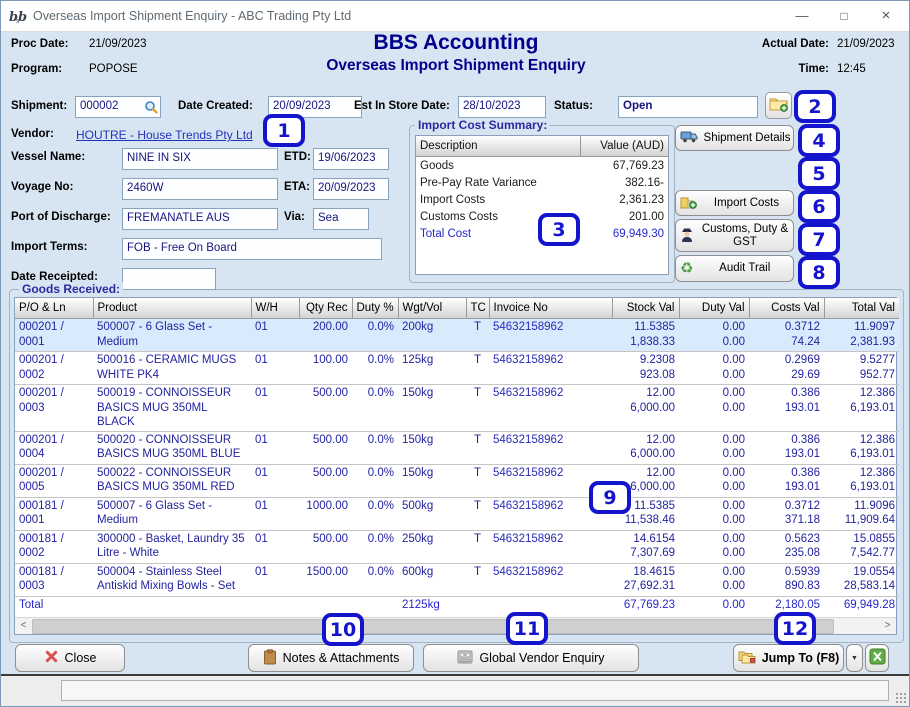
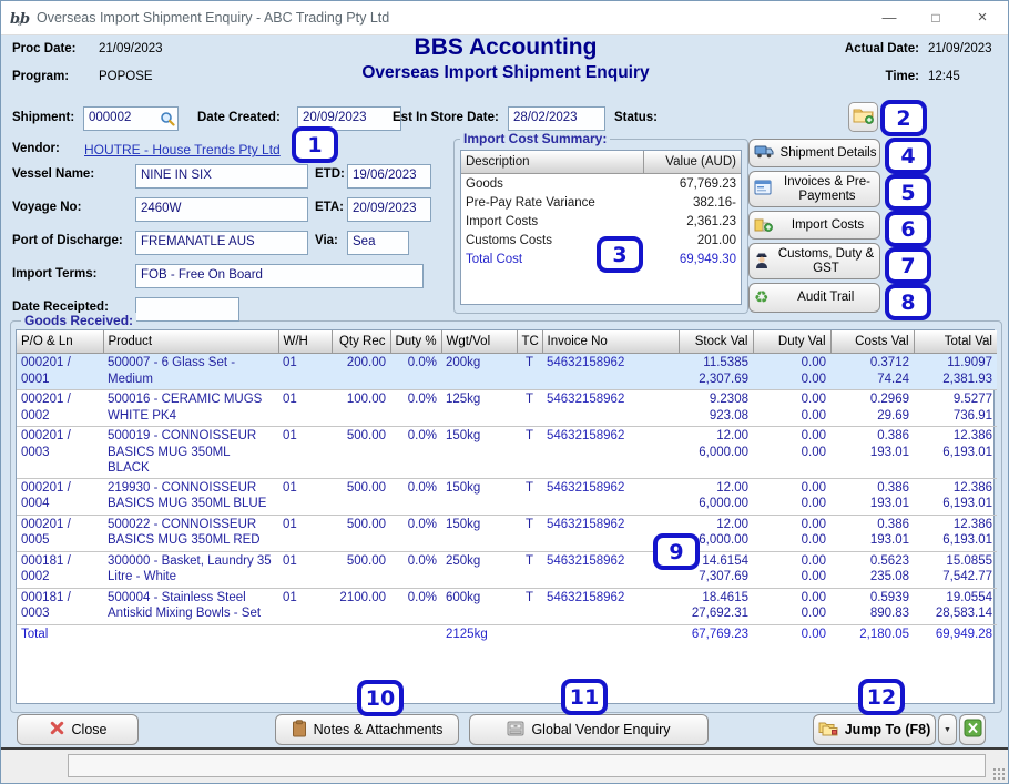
  b
  s
  b
  Overseas Import Shipment Enquiry - ABC Trading Pty Ltd
  —
  □
  ×
  Proc Date:
  21/09/2023
  Program:
  POPOSE
  BBS Accounting
  Overseas Import Shipment Enquiry
  Actual Date:
  21/09/2023
  Time:
  12:45
  Shipment:
  000002
  Date Created:
  20/09/2023
  Est In Store Date:
- 28/10/2023
+ 28/02/2023
  Status:
- Open
  Vendor:
  HOUTRE - House Trends Pty Ltd
  Vessel Name:
  NINE IN SIX
  ETD:
  19/06/2023
  Voyage No:
  2460W
  ETA:
  20/09/2023
  Port of Discharge:
  FREMANATLE AUS
  Via:
  Sea
  Import Terms:
  FOB - Free On Board
  Date Receipted:
  Import Cost Summary:
  Description
  Value (AUD)
  Goods
  67,769.23
  Pre-Pay Rate Variance
  382.16-
  Import Costs
  2,361.23
  Customs Costs
  201.00
  Total Cost
  69,949.30
  Goods Received:
  P/O & Ln	Product	W/H	Qty Rec	Duty %	Wgt/Vol	TC	Invoice No	Stock Val	Duty Val	Costs Val	Total Val
- 000201 /0001	500007 - 6 Glass Set - Medium	01	200.00	0.0%	200kg	T	54632158962	11.53851,838.33	0.000.00	0.371274.24	11.90972,381.93
+ 000201 /0001	500007 - 6 Glass Set - Medium	01	200.00	0.0%	200kg	T	54632158962	11.53852,307.69	0.000.00	0.371274.24	11.90972,381.93
- 000201 /0002	500016 - CERAMIC MUGS WHITE PK4	01	100.00	0.0%	125kg	T	54632158962	9.2308923.08	0.000.00	0.296929.69	9.5277952.77
+ 000201 /0002	500016 - CERAMIC MUGS WHITE PK4	01	100.00	0.0%	125kg	T	54632158962	9.2308923.08	0.000.00	0.296929.69	9.5277736.91
  000201 /0003	500019 - CONNOISSEUR BASICS MUG 350ML BLACK	01	500.00	0.0%	150kg	T	54632158962	12.006,000.00	0.000.00	0.386193.01	12.3866,193.01
- 000201 /0004	500020 - CONNOISSEUR BASICS MUG 350ML BLUE	01	500.00	0.0%	150kg	T	54632158962	12.006,000.00	0.000.00	0.386193.01	12.3866,193.01
+ 000201 /0004	219930 - CONNOISSEUR BASICS MUG 350ML BLUE	01	500.00	0.0%	150kg	T	54632158962	12.006,000.00	0.000.00	0.386193.01	12.3866,193.01
  000201 /0005	500022 - CONNOISSEUR BASICS MUG 350ML RED	01	500.00	0.0%	150kg	T	54632158962	12.006,000.00	0.000.00	0.386193.01	12.3866,193.01
- 000181 /0001	500007 - 6 Glass Set - Medium	01	1000.00	0.0%	500kg	T	54632158962	11.538511,538.46	0.000.00	0.3712371.18	11.909611,909.64
  000181 /0002	300000 - Basket, Laundry 35 Litre - White	01	500.00	0.0%	250kg	T	54632158962	14.61547,307.69	0.000.00	0.5623235.08	15.08557,542.77
- 000181 /0003	500004 - Stainless Steel Antiskid Mixing Bowls - Set	01	1500.00	0.0%	600kg	T	54632158962	18.461527,692.31	0.000.00	0.5939890.83	19.055428,583.14
+ 000181 /0003	500004 - Stainless Steel Antiskid Mixing Bowls - Set	01	2100.00	0.0%	600kg	T	54632158962	18.461527,692.31	0.000.00	0.5939890.83	19.055428,583.14
  Total					2125kg			67,769.23	0.00	2,180.05	69,949.28
- <
- >
  Close
  Notes & Attachments
  Global Vendor Enquiry
  Jump To (F8)
  Shipment Details
+ Invoices & Pre-Payments
  Import Costs
  Customs, Duty & GST
  ♻
  Audit Trail
  1
  2
  3
  4
  5
  6
  7
  8
  9
  10
  11
  12
